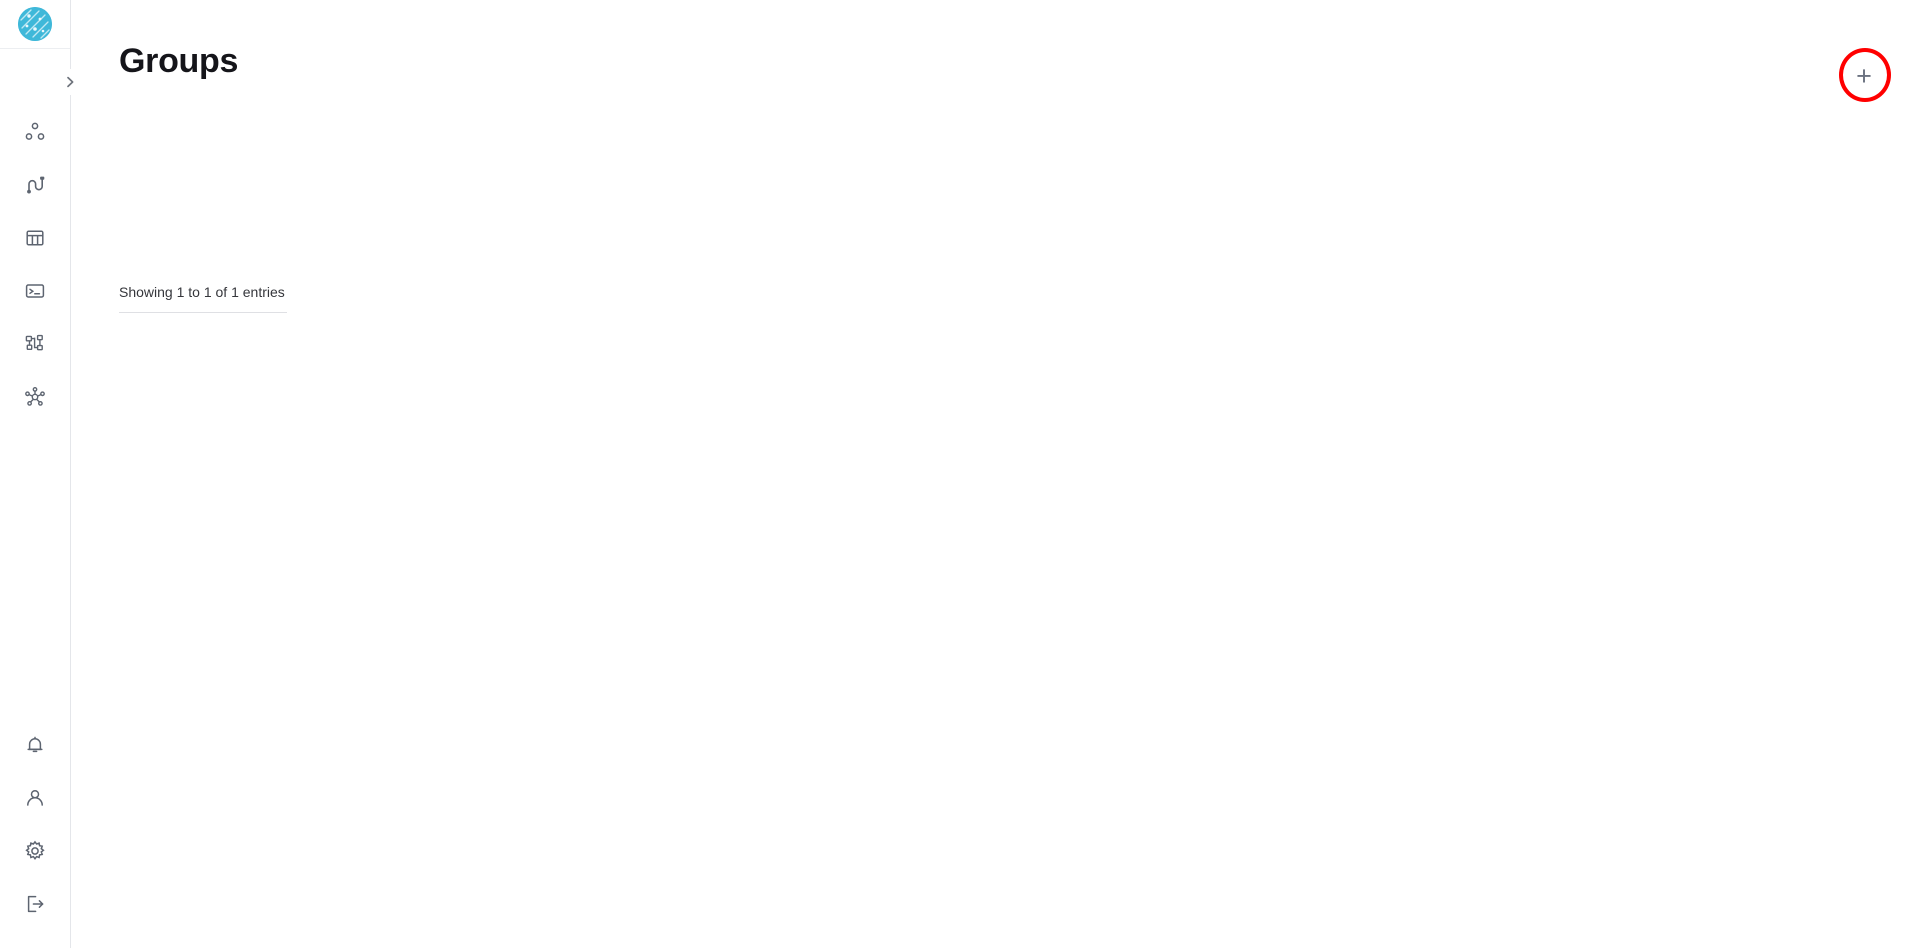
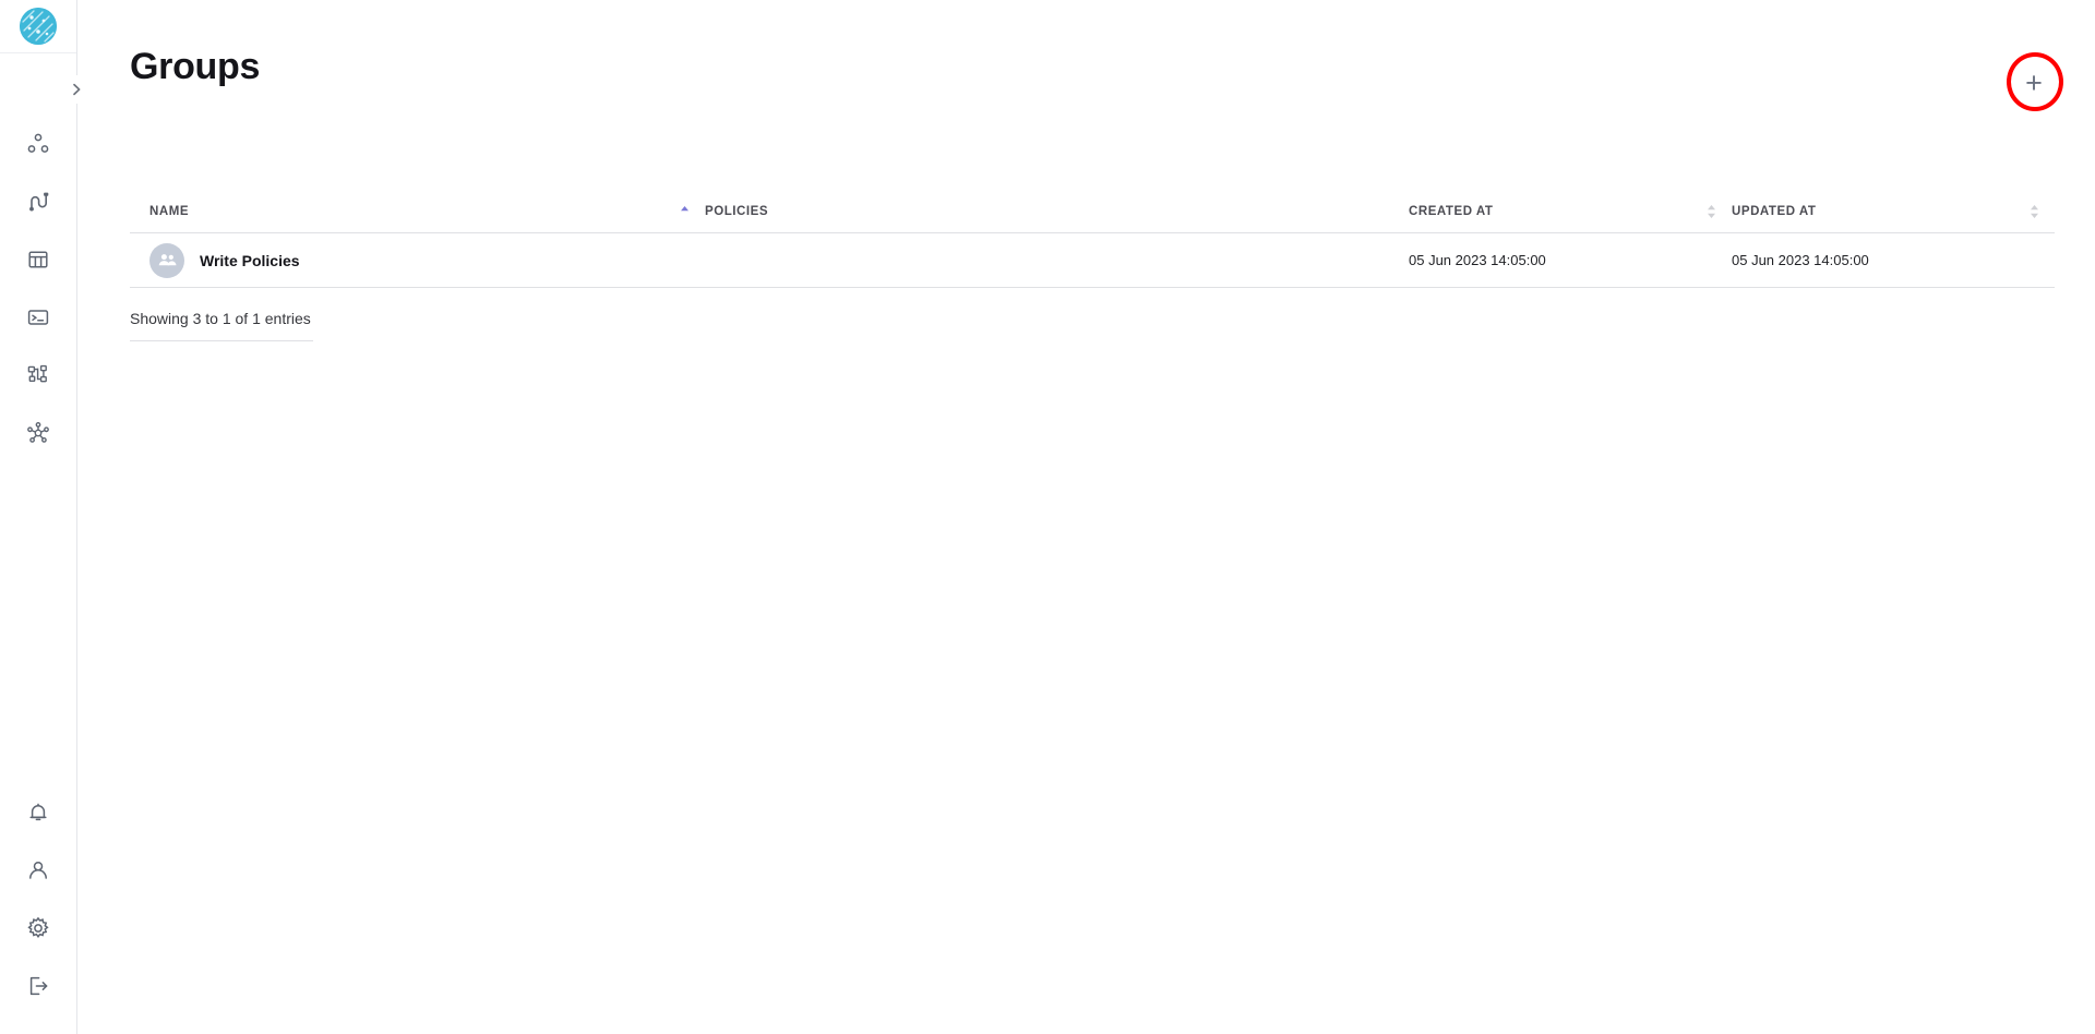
  Groups
  +
+ NAME	POLICIES	CREATED AT	UPDATED AT
+ Write Policies		05 Jun 2023 14:05:00	05 Jun 2023 14:05:00
- Showing 1 to 1 of 1 entries
+ Showing 3 to 1 of 1 entries
